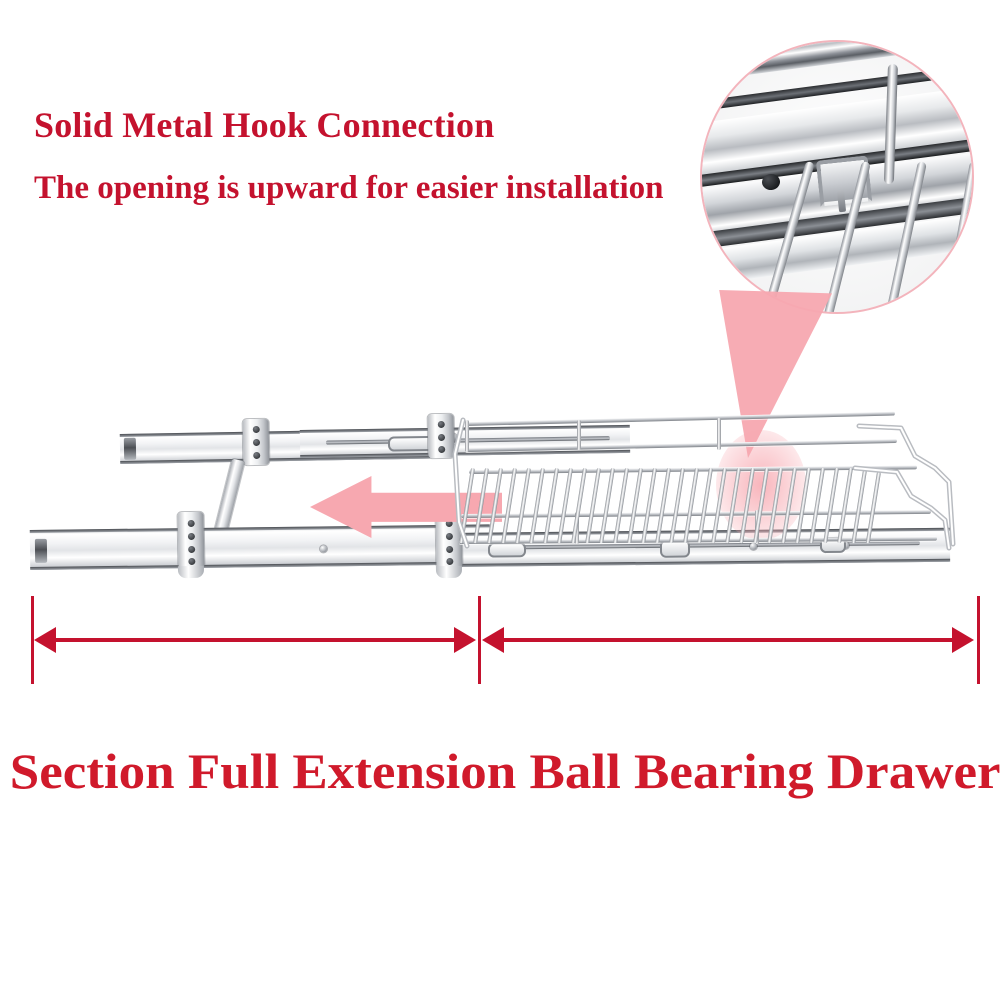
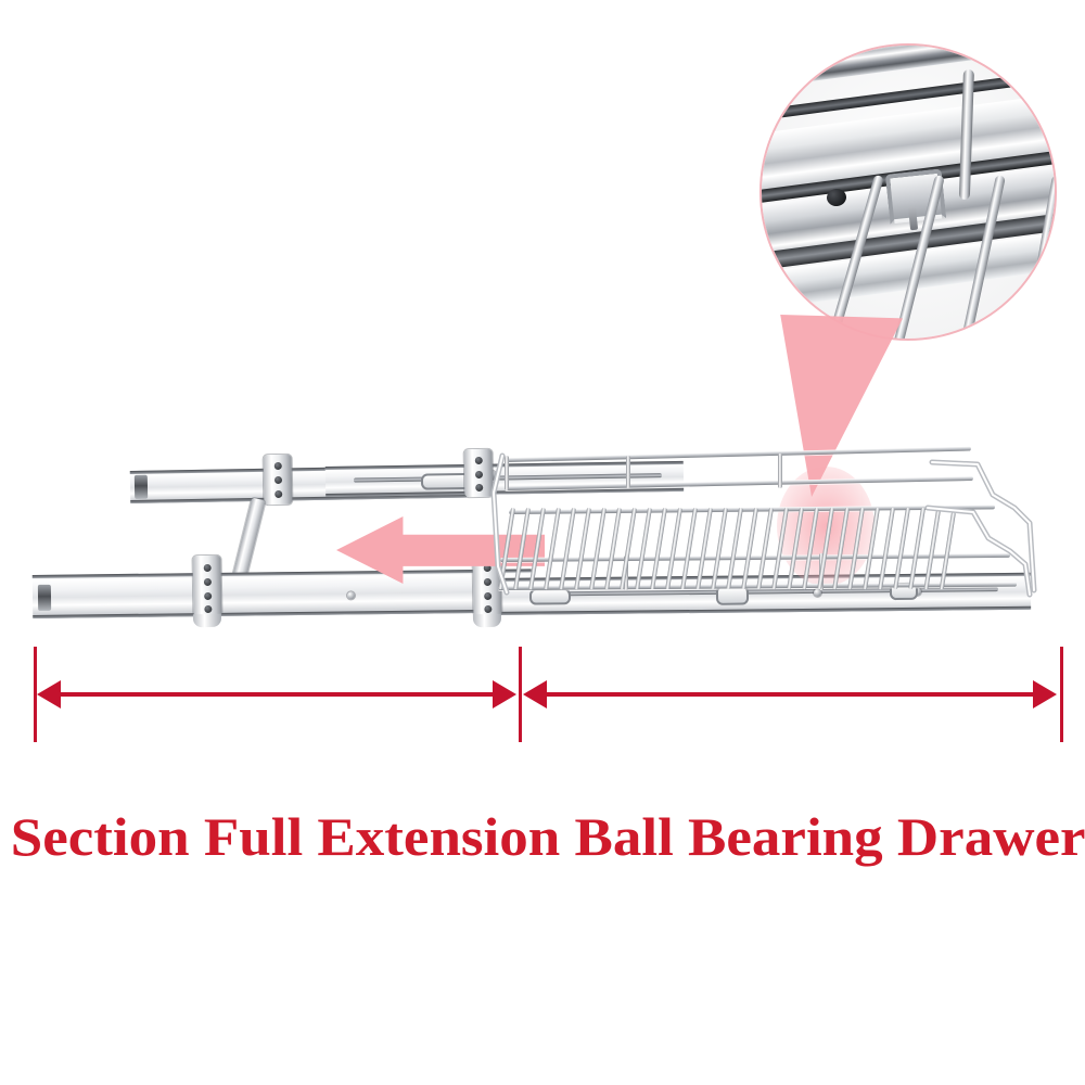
- Solid Metal Hook Connection
- The opening is upward for easier installation
  Section Full Extension Ball Bearing Drawer
